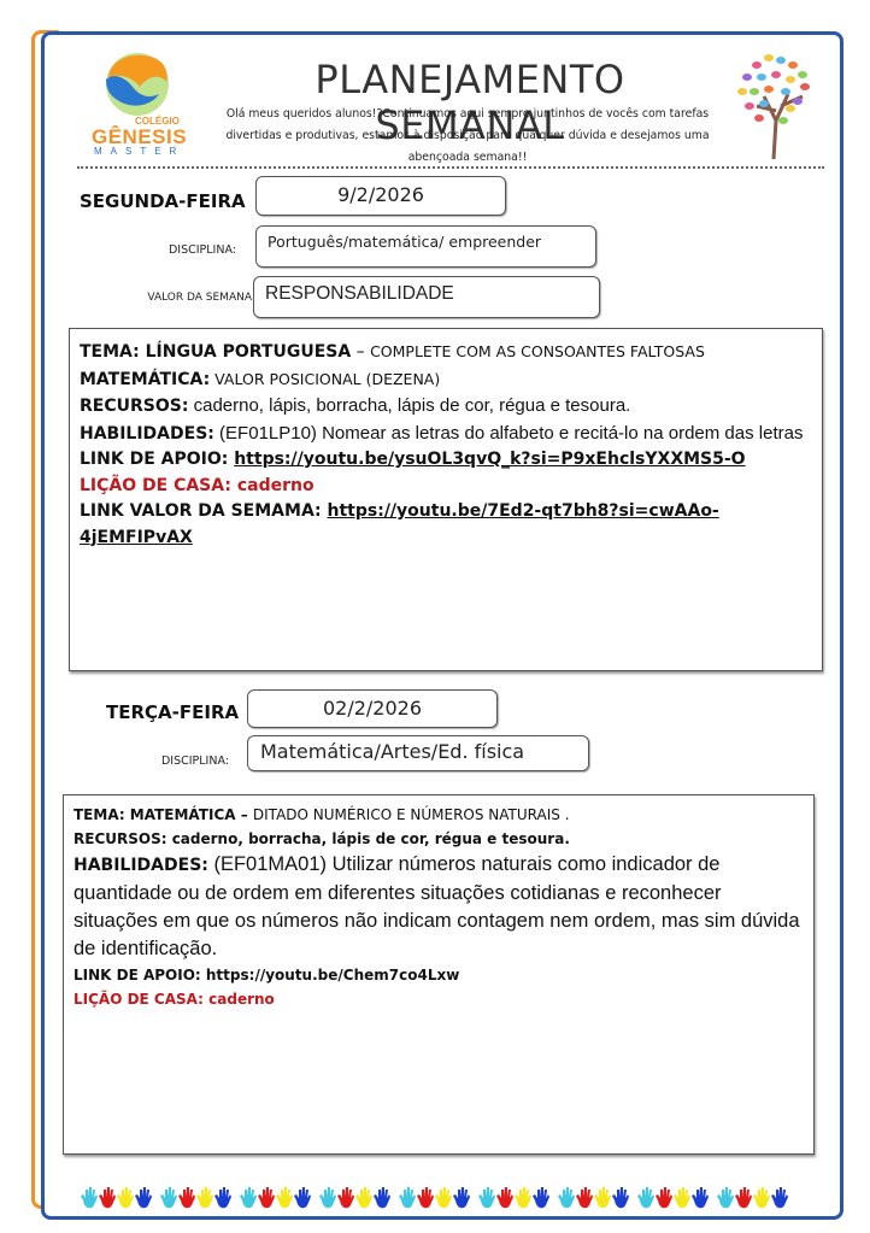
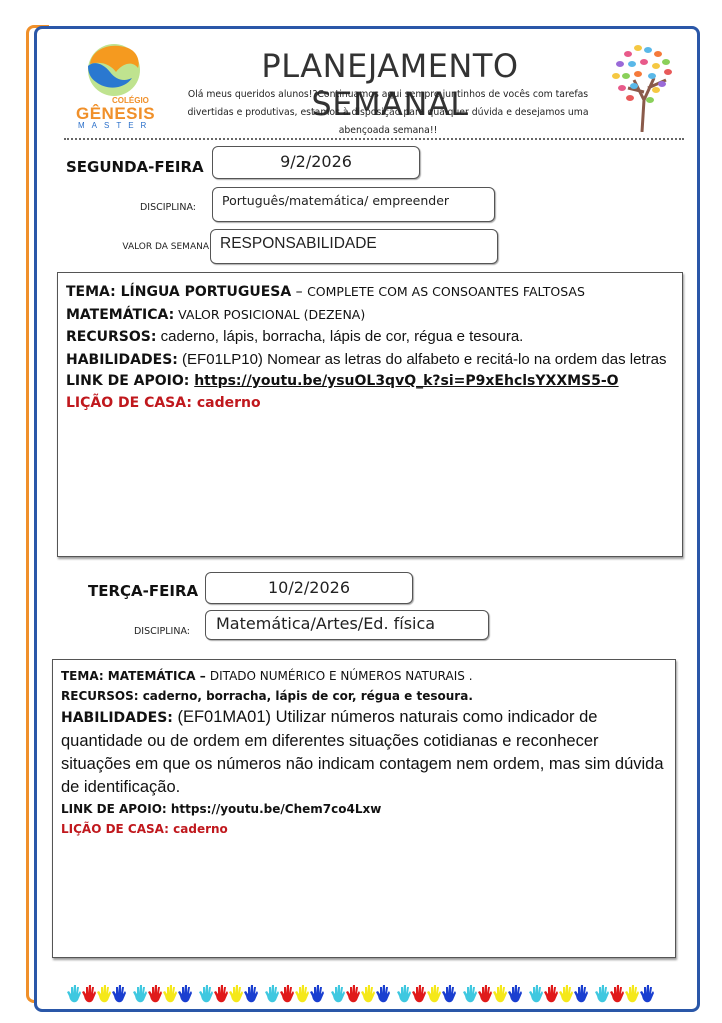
  COLÉGIO
  GÊNESIS
  MASTER
  PLANEJAMENTO SEMANAL
  Olá meus queridos alunos!?Continuamos aqui sempre juntinhos de vocês com tarefas divertidas e produtivas, estamos à disposição para qualquer dúvida e desejamos uma abençoada semana!!
  SEGUNDA-FEIRA
  9/2/2026
  DISCIPLINA:
  Português/matemática/ empreender
  VALOR DA SEMANA
  RESPONSABILIDADE
  TEMA: LÍNGUA PORTUGUESA – COMPLETE COM AS CONSOANTES FALTOSAS
  MATEMÁTICA: VALOR POSICIONAL (DEZENA)
  RECURSOS: caderno, lápis, borracha, lápis de cor, régua e tesoura.
  HABILIDADES: (EF01LP10) Nomear as letras do alfabeto e recitá-lo na ordem das letras
  LINK DE APOIO: https://youtu.be/ysuOL3qvQ_k?si=P9xEhclsYXXMS5-O
  LIÇÃO DE CASA: caderno
- LINK VALOR DA SEMAMA: https://youtu.be/7Ed2-qt7bh8?si=cwAAo-4jEMFIPvAX
  TERÇA-FEIRA
- 02/2/2026
+ 10/2/2026
  DISCIPLINA:
  Matemática/Artes/Ed. física
  TEMA: MATEMÁTICA – DITADO NUMÉRICO E NÚMEROS NATURAIS .
  RECURSOS: caderno, borracha, lápis de cor, régua e tesoura.
  HABILIDADES: (EF01MA01) Utilizar números naturais como indicador de quantidade ou de ordem em diferentes situações cotidianas e reconhecer situações em que os números não indicam contagem nem ordem, mas sim dúvida de identificação.
  LINK DE APOIO: https://youtu.be/Chem7co4Lxw
  LIÇÃO DE CASA: caderno
